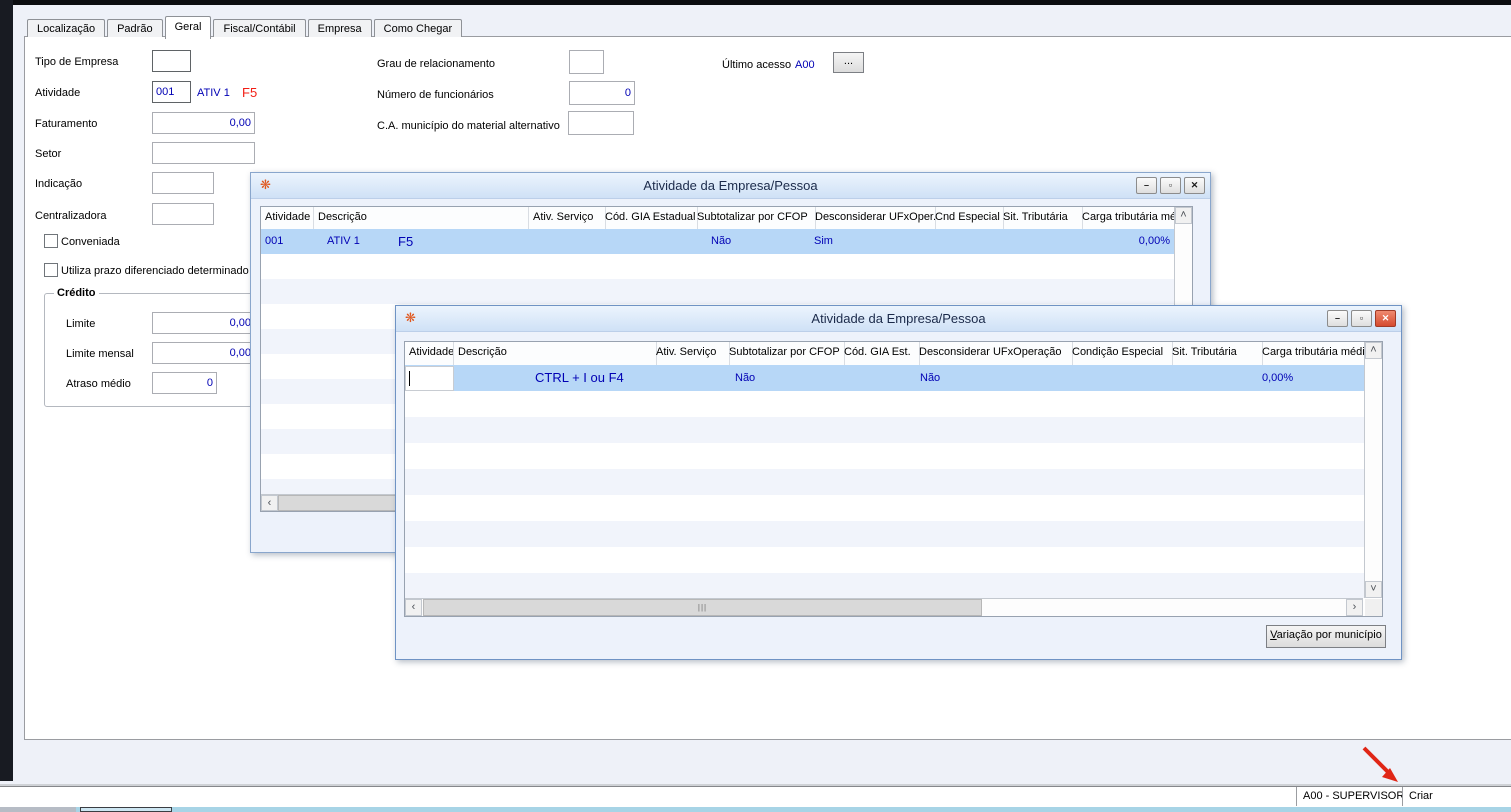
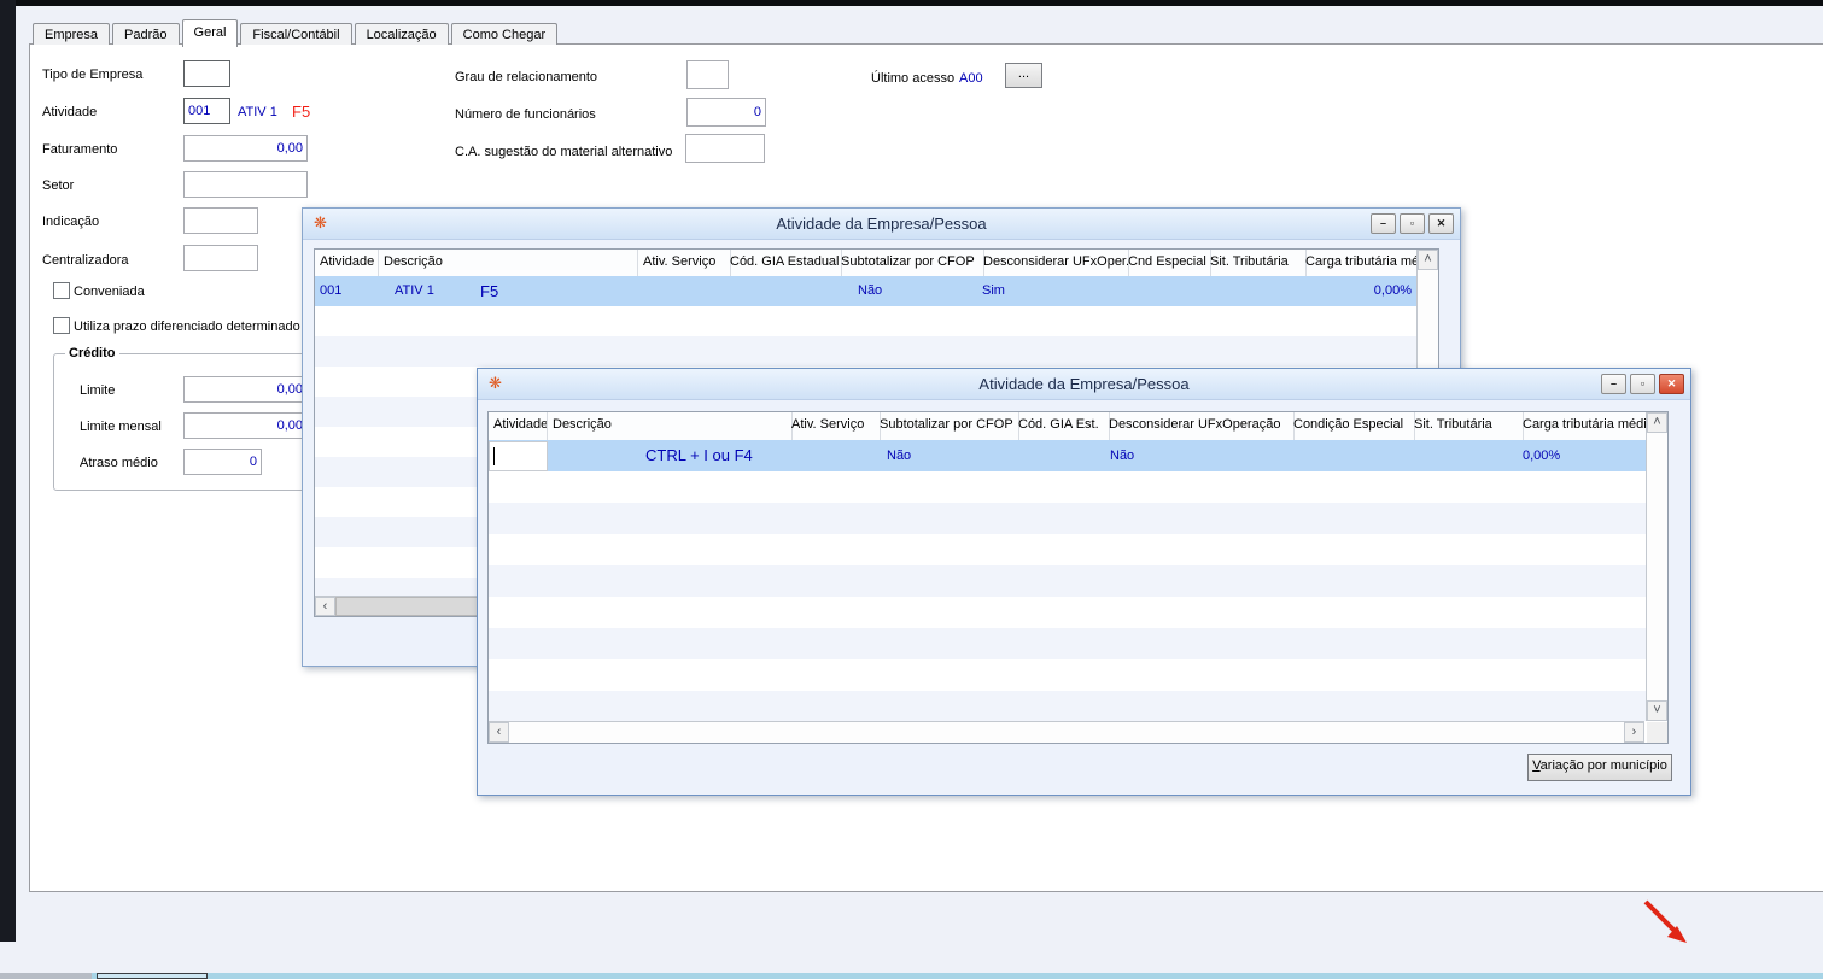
- Localização
+ Empresa
  Padrão
  Geral
  Fiscal/Contábil
- Empresa
+ Localização
  Como Chegar
  Tipo de Empresa
  Atividade
  001
  ATIV 1
  F5
  Faturamento
  0,00
  Setor
  Indicação
  Centralizadora
  Conveniada
  Utiliza prazo diferenciado determinado
  Crédito
  Limite
  0,00
  Limite mensal
  0,00
  Atraso médio
  0
  Grau de relacionamento
  Número de funcionários
  0
- C.A. município do material alternativo
+ C.A. sugestão do material alternativo
  Último acesso
  A00
  ...
  Atividade da Empresa/Pessoa
  ❋
  –
  ▫
  ✕
  Atividade
  Descrição
  Ativ. Serviço
  Cód. GIA Estadual
  Subtotalizar por CFOP
  Desconsiderar UFxOper.
  Cnd Especial
  Sit. Tributária
  Carga tributária m
  001
  ATIV 1
  F5
  Não
  Sim
  0,00%
  ˄
  ‹
  Atividade da Empresa/Pessoa
  ❋
  –
  ▫
  ✕
  Atividade
  Descrição
  Ativ. Serviço
  Subtotalizar por CFOP
  Cód. GIA Est.
  Desconsiderar UFxOperação
  Condição Especial
  Sit. Tributária
  Carga tributária méd
  CTRL + I ou F4
  Não
  Não
  0,00%
  ˄
  ˅
  ‹
- |||
  ›
  Variação por município
- A00 - SUPERVISOR
- Criar
